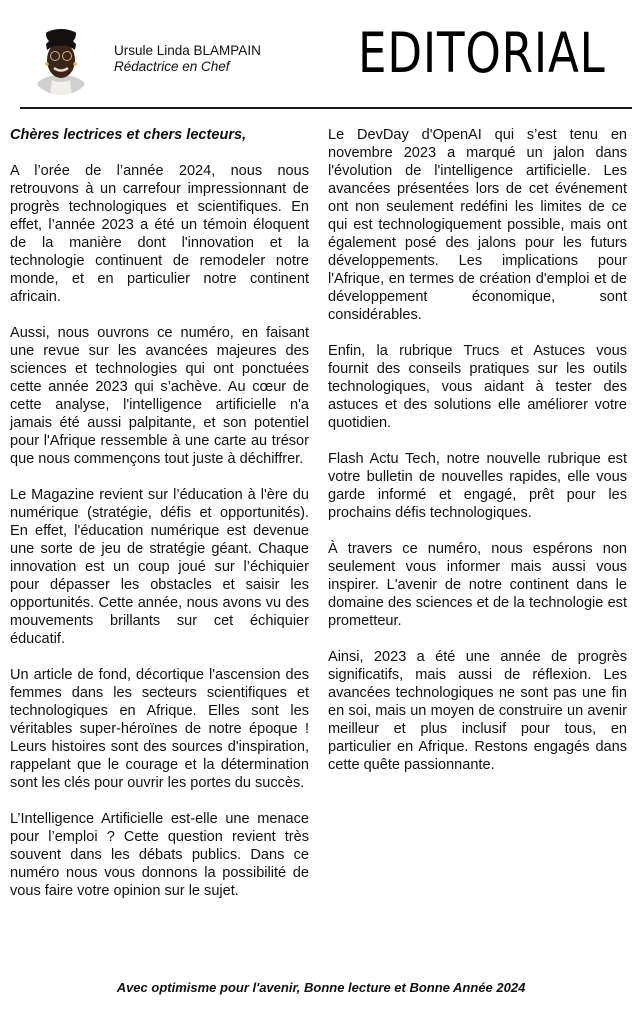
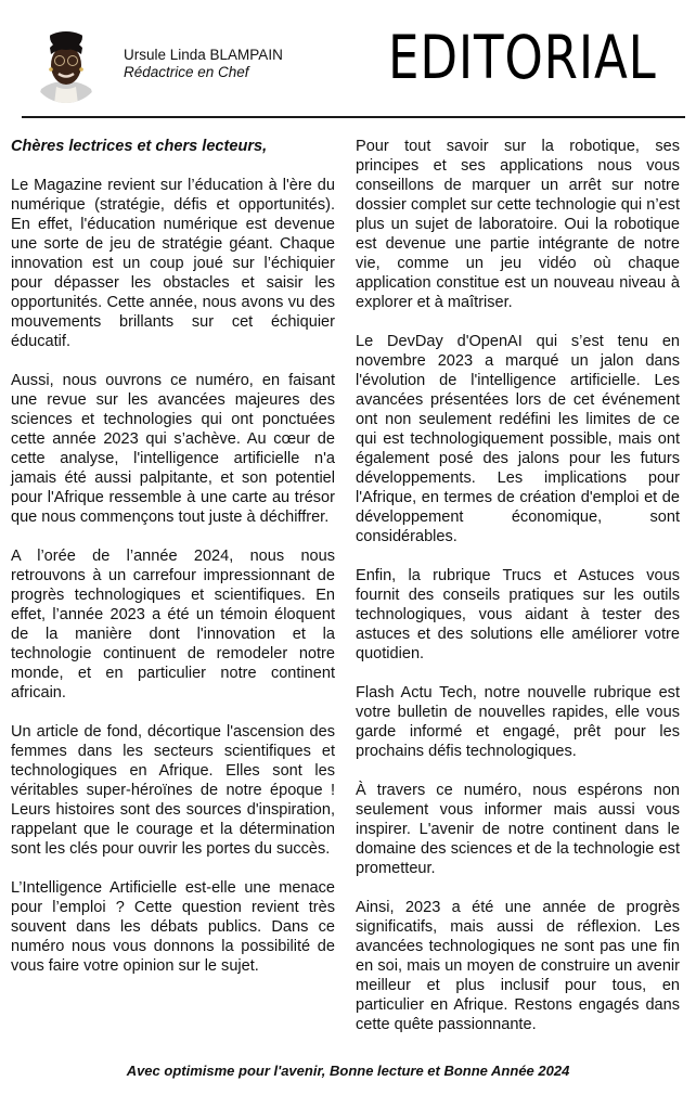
  Ursule Linda BLAMPAIN
  Rédactrice en Chef
  EDITORIAL
  Chères lectrices et chers lecteurs,
- A l’orée de l’année 2024, nous nous retrouvons à un carrefour impressionnant de progrès technologiques et scientifiques. En effet, l’année 2023 a été un témoin éloquent de la manière dont l'innovation et la technologie continuent de remodeler notre monde, et en particulier notre continent africain.
+ Le Magazine revient sur l’éducation à l'ère du numérique (stratégie, défis et opportunités). En effet, l'éducation numérique est devenue une sorte de jeu de stratégie géant. Chaque innovation est un coup joué sur l’échiquier pour dépasser les obstacles et saisir les opportunités. Cette année, nous avons vu des mouvements brillants sur cet échiquier éducatif.
  Aussi, nous ouvrons ce numéro, en faisant une revue sur les avancées majeures des sciences et technologies qui ont ponctuées cette année 2023 qui s’achève. Au cœur de cette analyse, l'intelligence artificielle n'a jamais été aussi palpitante, et son potentiel pour l'Afrique ressemble à une carte au trésor que nous commençons tout juste à déchiffrer.
- Le Magazine revient sur l’éducation à l'ère du numérique (stratégie, défis et opportunités). En effet, l'éducation numérique est devenue une sorte de jeu de stratégie géant. Chaque innovation est un coup joué sur l’échiquier pour dépasser les obstacles et saisir les opportunités. Cette année, nous avons vu des mouvements brillants sur cet échiquier éducatif.
+ A l’orée de l’année 2024, nous nous retrouvons à un carrefour impressionnant de progrès technologiques et scientifiques. En effet, l’année 2023 a été un témoin éloquent de la manière dont l'innovation et la technologie continuent de remodeler notre monde, et en particulier notre continent africain.
  Un article de fond, décortique l'ascension des femmes dans les secteurs scientifiques et technologiques en Afrique. Elles sont les véritables super-héroïnes de notre époque ! Leurs histoires sont des sources d'inspiration, rappelant que le courage et la détermination sont les clés pour ouvrir les portes du succès.
  L’Intelligence Artificielle est-elle une menace pour l’emploi ? Cette question revient très souvent dans les débats publics. Dans ce numéro nous vous donnons la possibilité de vous faire votre opinion sur le sujet.
+ Pour tout savoir sur la robotique, ses principes et ses applications nous vous conseillons de marquer un arrêt sur notre dossier complet sur cette technologie qui n’est plus un sujet de laboratoire. Oui la robotique est devenue une partie intégrante de notre vie, comme un jeu vidéo où chaque application constitue est un nouveau niveau à explorer et à maîtriser.
  Le DevDay d'OpenAI qui s’est tenu en novembre 2023 a marqué un jalon dans l'évolution de l'intelligence artificielle. Les avancées présentées lors de cet événement ont non seulement redéfini les limites de ce qui est technologiquement possible, mais ont également posé des jalons pour les futurs développements. Les implications pour l'Afrique, en termes de création d'emploi et de développement économique, sont considérables.
  Enfin, la rubrique Trucs et Astuces vous fournit des conseils pratiques sur les outils technologiques, vous aidant à tester des astuces et des solutions elle améliorer votre quotidien.
  Flash Actu Tech, notre nouvelle rubrique est votre bulletin de nouvelles rapides, elle vous garde informé et engagé, prêt pour les prochains défis technologiques.
  À travers ce numéro, nous espérons non seulement vous informer mais aussi vous inspirer. L'avenir de notre continent dans le domaine des sciences et de la technologie est prometteur.
  Ainsi, 2023 a été une année de progrès significatifs, mais aussi de réflexion. Les avancées technologiques ne sont pas une fin en soi, mais un moyen de construire un avenir meilleur et plus inclusif pour tous, en particulier en Afrique. Restons engagés dans cette quête passionnante.
  Avec optimisme pour l'avenir, Bonne lecture et Bonne Année 2024
